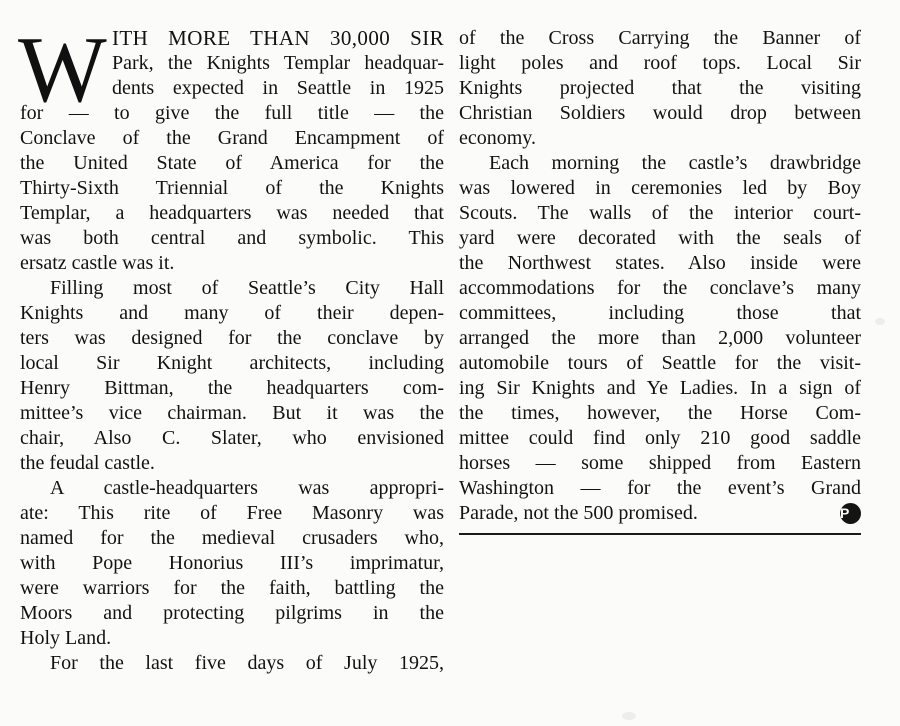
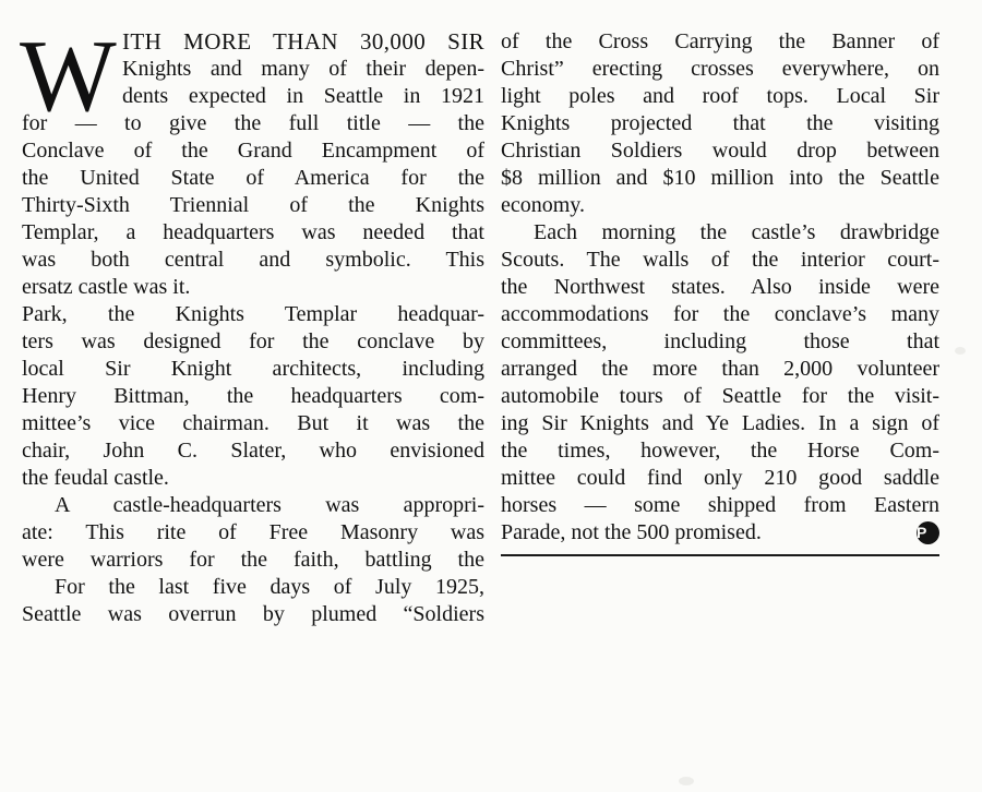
  W
  ITH MORE THAN 30,000 SIR
- Park, the Knights Templar headquar-
+ Knights and many of their depen-
- dents expected in Seattle in 1925
+ dents expected in Seattle in 1921
  for — to give the full title — the
  Conclave of the Grand Encampment of
  the United State of America for the
  Thirty-Sixth Triennial of the Knights
  Templar, a headquarters was needed that
  was both central and symbolic. This
  ersatz castle was it.
- Filling most of Seattle’s City Hall
- Knights and many of their depen-
+ Park, the Knights Templar headquar-
  ters was designed for the conclave by
  local Sir Knight architects, including
  Henry Bittman, the headquarters com-
  mittee’s vice chairman. But it was the
- chair, Also C. Slater, who envisioned
+ chair, John C. Slater, who envisioned
  the feudal castle.
  A castle-headquarters was appropri-
  ate: This rite of Free Masonry was
- named for the medieval crusaders who,
- with Pope Honorius III’s imprimatur,
  were warriors for the faith, battling the
- Moors and protecting pilgrims in the
- Holy Land.
  For the last five days of July 1925,
+ Seattle was overrun by plumed “Soldiers
  of the Cross Carrying the Banner of
+ Christ” erecting crosses everywhere, on
  light poles and roof tops. Local Sir
  Knights projected that the visiting
  Christian Soldiers would drop between
+ $8 million and $10 million into the Seattle
  economy.
  Each morning the castle’s drawbridge
- was lowered in ceremonies led by Boy
  Scouts. The walls of the interior court-
- yard were decorated with the seals of
  the Northwest states. Also inside were
  accommodations for the conclave’s many
  committees, including those that
  arranged the more than 2,000 volunteer
  automobile tours of Seattle for the visit-
  ing Sir Knights and Ye Ladies. In a sign of
  the times, however, the Horse Com-
  mittee could find only 210 good saddle
  horses — some shipped from Eastern
- Washington — for the event’s Grand
  Parade, not the 500 promised.
  P
